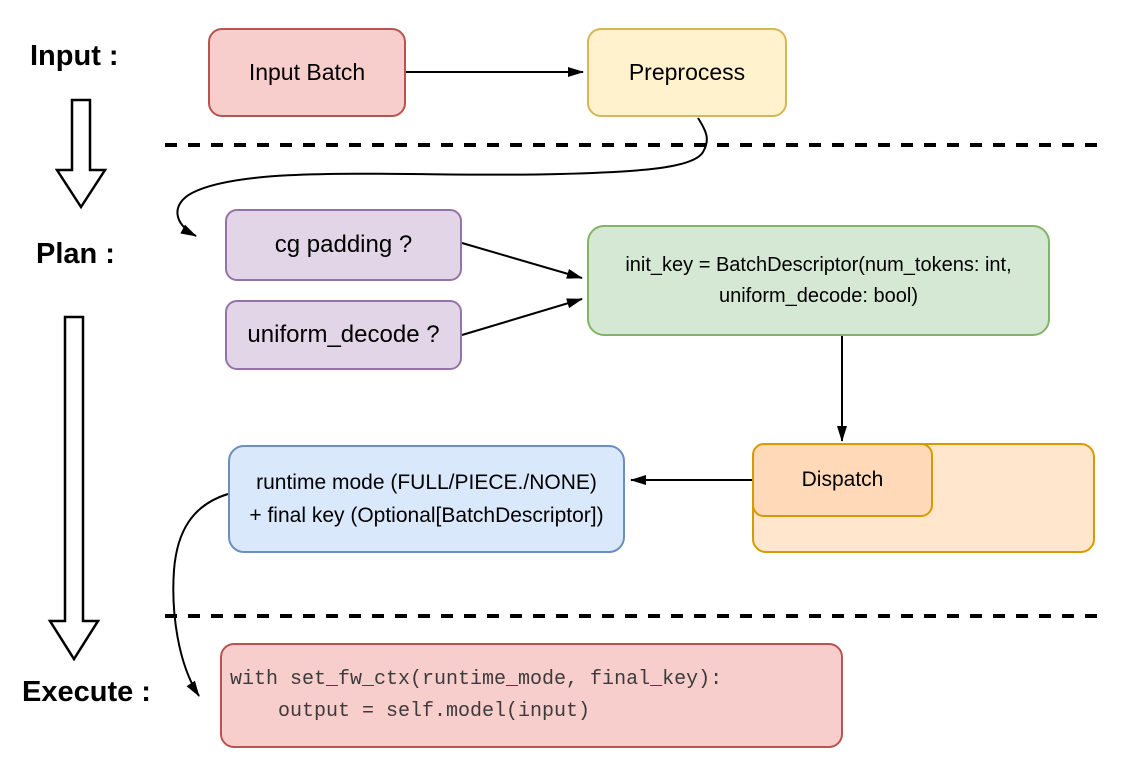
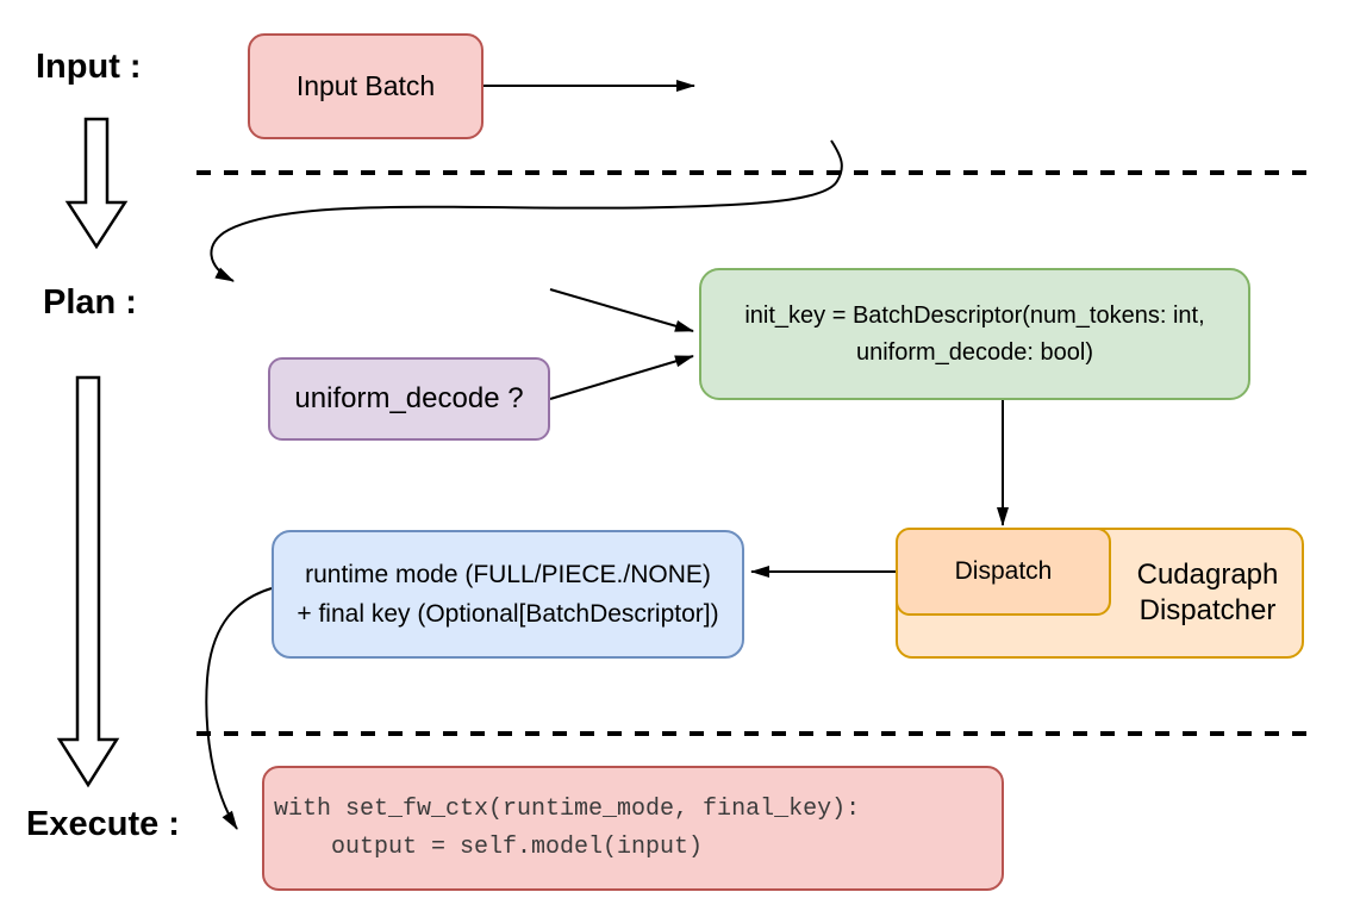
  Input :
  Plan :
  Execute :
  Input Batch
- Preprocess
- cg padding ?
  uniform_decode ?
  init_key = BatchDescriptor(num_tokens: int,
  uniform_decode: bool)
+ Cudagraph
+ Dispatcher
  Dispatch
  runtime mode (FULL/PIECE./NONE)
  + final key (Optional[BatchDescriptor])
  with set_fw_ctx(runtime_mode, final_key):
  output = self.model(input)
